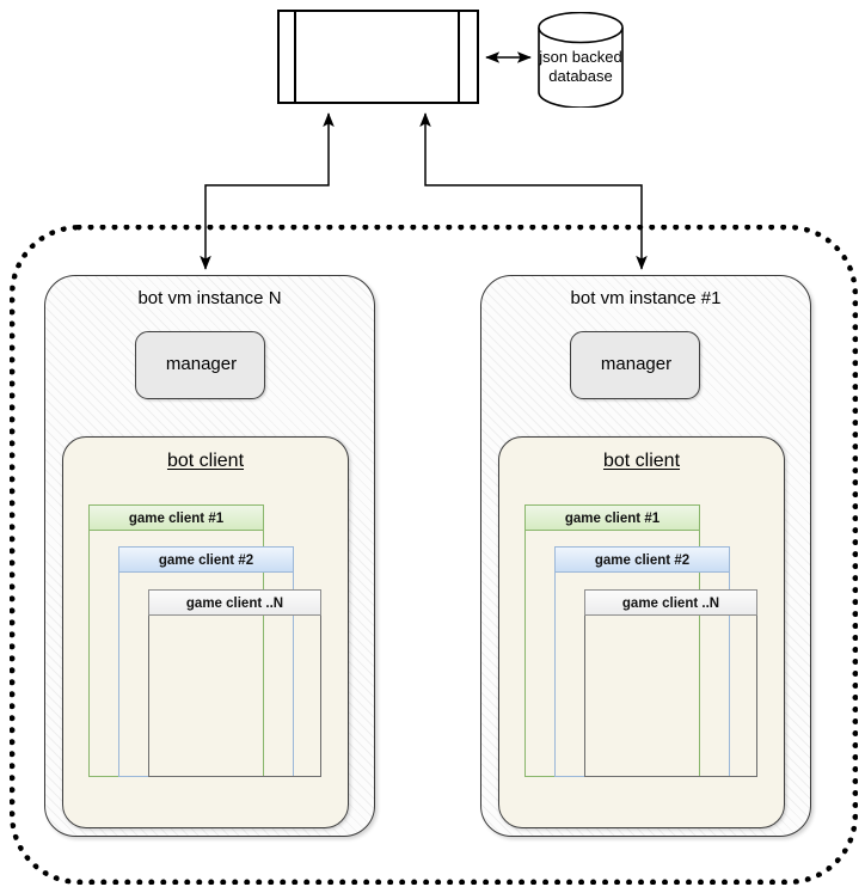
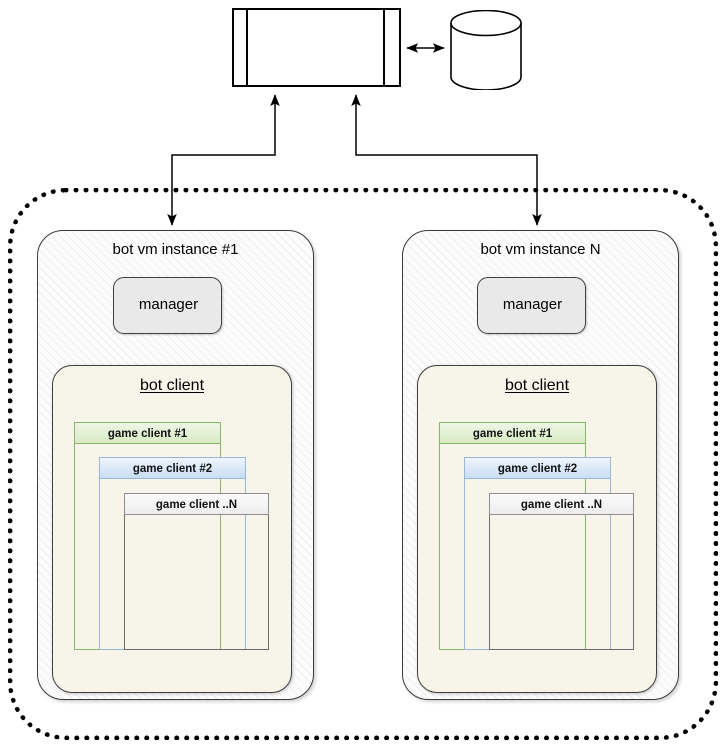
- json backed
- database
- bot vm instance N
+ bot vm instance #1
  manager
  bot client
  game client #1
  game client #2
  game client ..N
- bot vm instance #1
+ bot vm instance N
  manager
  bot client
  game client #1
  game client #2
  game client ..N
